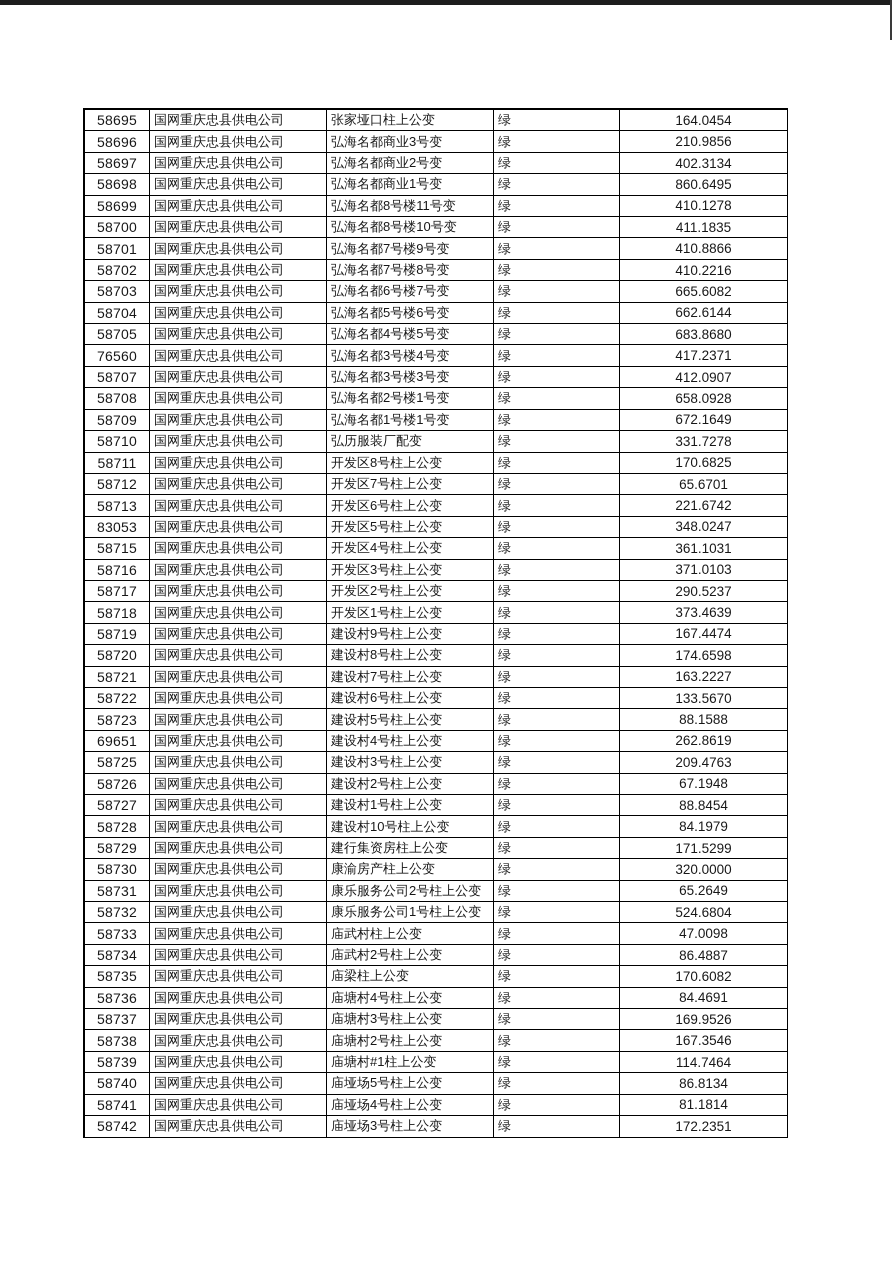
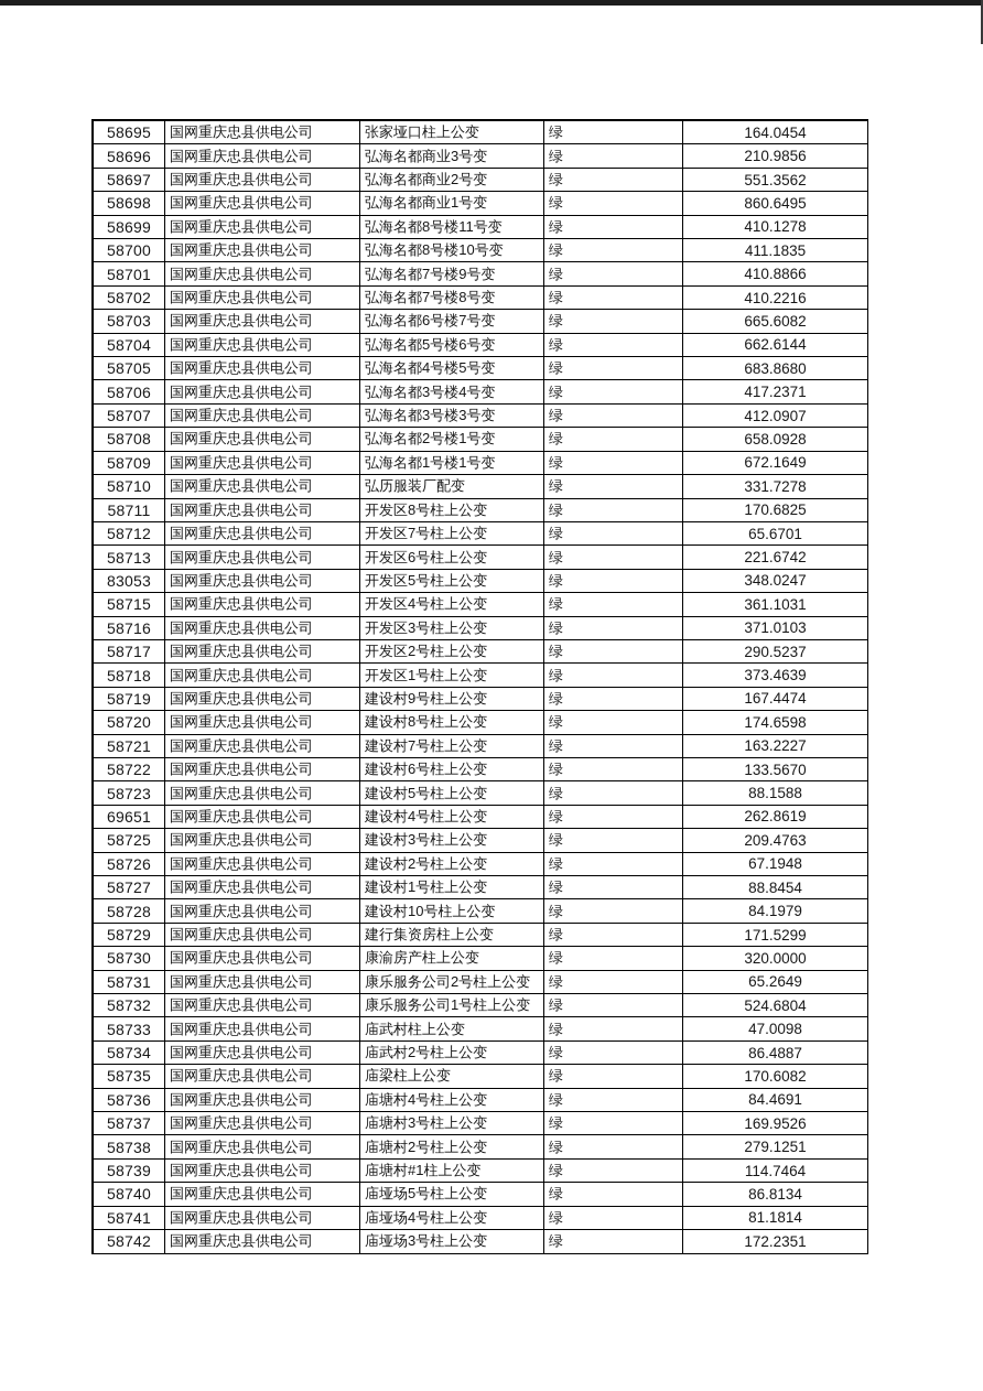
  58695
  国网重庆忠县供电公司
  张家垭口柱上公变
  绿
  164.0454
  58696
  国网重庆忠县供电公司
  弘海名都商业3号变
  绿
  210.9856
  58697
  国网重庆忠县供电公司
  弘海名都商业2号变
  绿
- 402.3134
+ 551.3562
  58698
  国网重庆忠县供电公司
  弘海名都商业1号变
  绿
  860.6495
  58699
  国网重庆忠县供电公司
  弘海名都8号楼11号变
  绿
  410.1278
  58700
  国网重庆忠县供电公司
  弘海名都8号楼10号变
  绿
  411.1835
  58701
  国网重庆忠县供电公司
  弘海名都7号楼9号变
  绿
  410.8866
  58702
  国网重庆忠县供电公司
  弘海名都7号楼8号变
  绿
  410.2216
  58703
  国网重庆忠县供电公司
  弘海名都6号楼7号变
  绿
  665.6082
  58704
  国网重庆忠县供电公司
  弘海名都5号楼6号变
  绿
  662.6144
  58705
  国网重庆忠县供电公司
  弘海名都4号楼5号变
  绿
  683.8680
- 76560
+ 58706
  国网重庆忠县供电公司
  弘海名都3号楼4号变
  绿
  417.2371
  58707
  国网重庆忠县供电公司
  弘海名都3号楼3号变
  绿
  412.0907
  58708
  国网重庆忠县供电公司
  弘海名都2号楼1号变
  绿
  658.0928
  58709
  国网重庆忠县供电公司
  弘海名都1号楼1号变
  绿
  672.1649
  58710
  国网重庆忠县供电公司
  弘历服装厂配变
  绿
  331.7278
  58711
  国网重庆忠县供电公司
  开发区8号柱上公变
  绿
  170.6825
  58712
  国网重庆忠县供电公司
  开发区7号柱上公变
  绿
  65.6701
  58713
  国网重庆忠县供电公司
  开发区6号柱上公变
  绿
  221.6742
  83053
  国网重庆忠县供电公司
  开发区5号柱上公变
  绿
  348.0247
  58715
  国网重庆忠县供电公司
  开发区4号柱上公变
  绿
  361.1031
  58716
  国网重庆忠县供电公司
  开发区3号柱上公变
  绿
  371.0103
  58717
  国网重庆忠县供电公司
  开发区2号柱上公变
  绿
  290.5237
  58718
  国网重庆忠县供电公司
  开发区1号柱上公变
  绿
  373.4639
  58719
  国网重庆忠县供电公司
  建设村9号柱上公变
  绿
  167.4474
  58720
  国网重庆忠县供电公司
  建设村8号柱上公变
  绿
  174.6598
  58721
  国网重庆忠县供电公司
  建设村7号柱上公变
  绿
  163.2227
  58722
  国网重庆忠县供电公司
  建设村6号柱上公变
  绿
  133.5670
  58723
  国网重庆忠县供电公司
  建设村5号柱上公变
  绿
  88.1588
  69651
  国网重庆忠县供电公司
  建设村4号柱上公变
  绿
  262.8619
  58725
  国网重庆忠县供电公司
  建设村3号柱上公变
  绿
  209.4763
  58726
  国网重庆忠县供电公司
  建设村2号柱上公变
  绿
  67.1948
  58727
  国网重庆忠县供电公司
  建设村1号柱上公变
  绿
  88.8454
  58728
  国网重庆忠县供电公司
  建设村10号柱上公变
  绿
  84.1979
  58729
  国网重庆忠县供电公司
  建行集资房柱上公变
  绿
  171.5299
  58730
  国网重庆忠县供电公司
  康渝房产柱上公变
  绿
  320.0000
  58731
  国网重庆忠县供电公司
  康乐服务公司2号柱上公变
  绿
  65.2649
  58732
  国网重庆忠县供电公司
  康乐服务公司1号柱上公变
  绿
  524.6804
  58733
  国网重庆忠县供电公司
  庙武村柱上公变
  绿
  47.0098
  58734
  国网重庆忠县供电公司
  庙武村2号柱上公变
  绿
  86.4887
  58735
  国网重庆忠县供电公司
  庙梁柱上公变
  绿
  170.6082
  58736
  国网重庆忠县供电公司
  庙塘村4号柱上公变
  绿
  84.4691
  58737
  国网重庆忠县供电公司
  庙塘村3号柱上公变
  绿
  169.9526
  58738
  国网重庆忠县供电公司
  庙塘村2号柱上公变
  绿
- 167.3546
+ 279.1251
  58739
  国网重庆忠县供电公司
  庙塘村#1柱上公变
  绿
  114.7464
  58740
  国网重庆忠县供电公司
  庙垭场5号柱上公变
  绿
  86.8134
  58741
  国网重庆忠县供电公司
  庙垭场4号柱上公变
  绿
  81.1814
  58742
  国网重庆忠县供电公司
  庙垭场3号柱上公变
  绿
  172.2351
